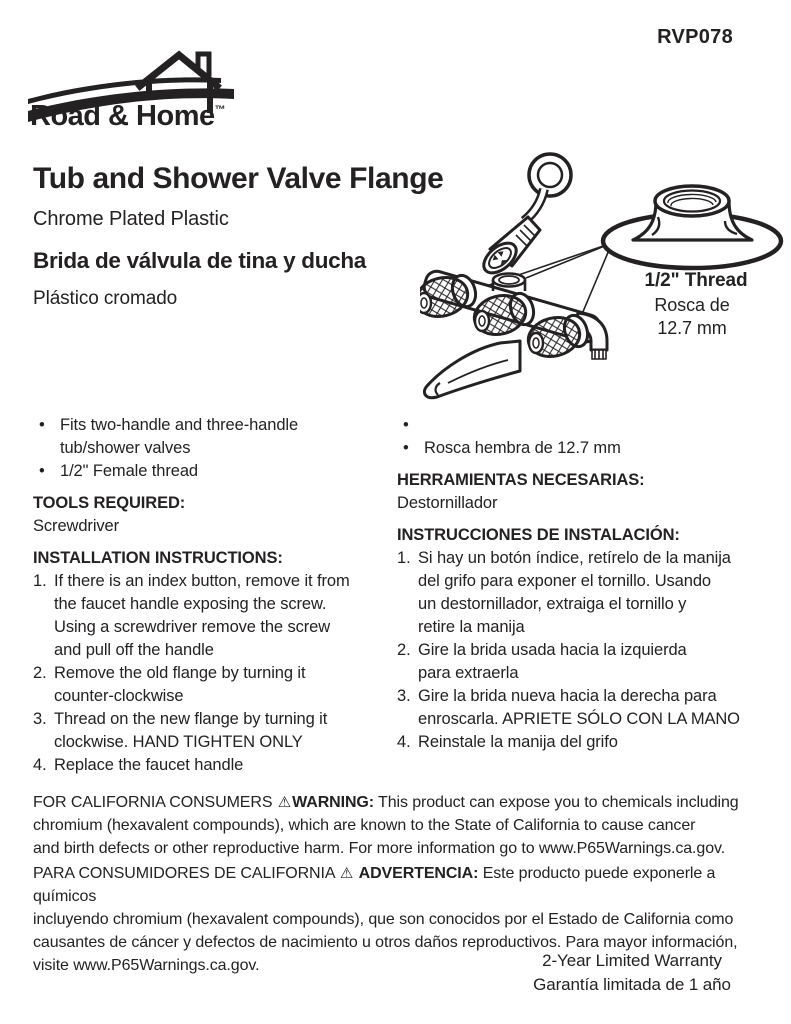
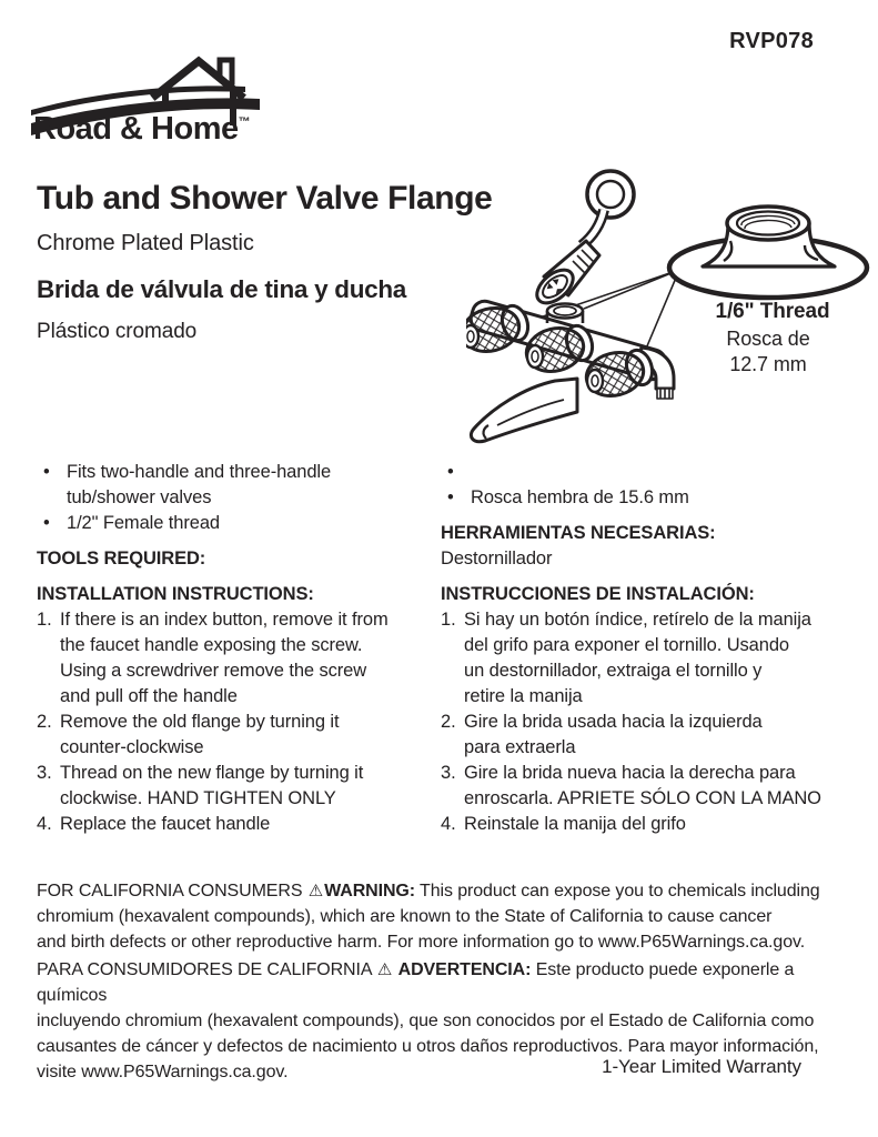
  RVP078
  Road & Home™
  Tub and Shower Valve Flange
  Chrome Plated Plastic
  Brida de válvula de tina y ducha
  Plástico cromado
- 1/2" Thread
+ 1/6" Thread
  Rosca de
  12.7 mm
  •
  Fits two-handle and three-handle
  tub/shower valves
  •
  1/2" Female thread
  TOOLS REQUIRED:
- Screwdriver
  INSTALLATION INSTRUCTIONS:
  1.
  If there is an index button, remove it from
  the faucet handle exposing the screw.
  Using a screwdriver remove the screw
  and pull off the handle
  2.
  Remove the old flange by turning it
  counter-clockwise
  3.
  Thread on the new flange by turning it
  clockwise. HAND TIGHTEN ONLY
  4.
  Replace the faucet handle
  •
  •
- Rosca hembra de 12.7 mm
+ Rosca hembra de 15.6 mm
  HERRAMIENTAS NECESARIAS:
  Destornillador
  INSTRUCCIONES DE INSTALACIÓN:
  1.
  Si hay un botón índice, retírelo de la manija
  del grifo para exponer el tornillo. Usando
  un destornillador, extraiga el tornillo y
  retire la manija
  2.
  Gire la brida usada hacia la izquierda
  para extraerla
  3.
  Gire la brida nueva hacia la derecha para
  enroscarla. APRIETE SÓLO CON LA MANO
  4.
  Reinstale la manija del grifo
  FOR CALIFORNIA CONSUMERS ⚠WARNING: This product can expose you to chemicals including
  chromium (hexavalent compounds), which are known to the State of California to cause cancer
  and birth defects or other reproductive harm. For more information go to www.P65Warnings.ca.gov.
  PARA CONSUMIDORES DE CALIFORNIA ⚠ ADVERTENCIA: Este producto puede exponerle a químicos
  incluyendo chromium (hexavalent compounds), que son conocidos por el Estado de California como
  causantes de cáncer y defectos de nacimiento u otros daños reproductivos. Para mayor información,
  visite www.P65Warnings.ca.gov.
- 2-Year Limited Warranty
+ 1-Year Limited Warranty
- Garantía limitada de 1 año
